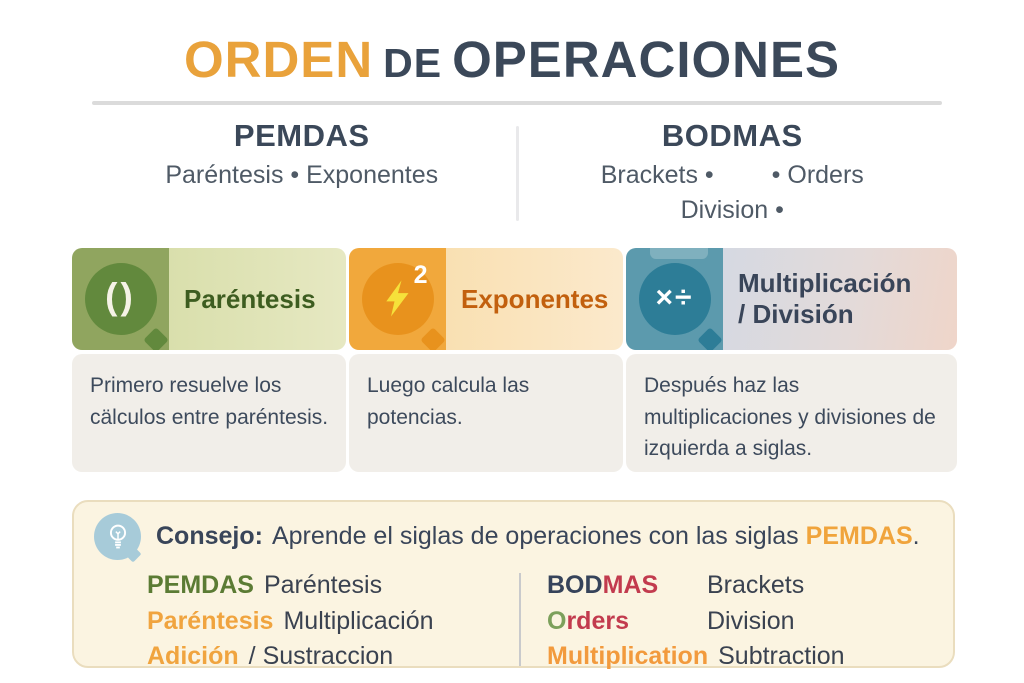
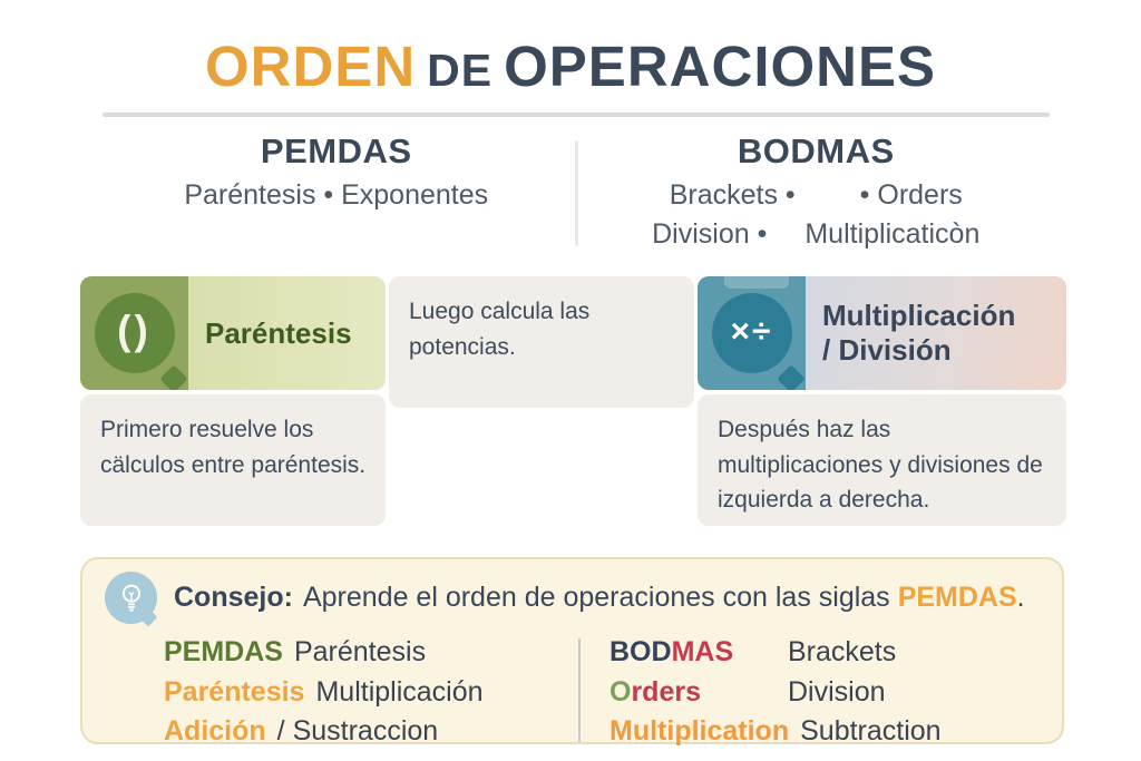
  ORDEN DE OPERACIONES
  PEMDAS
  Paréntesis • Exponentes
  BODMAS
  Brackets •
  • Orders
  Division •
+ Multiplicaticòn
  ()
  Paréntesis
  Primero resuelve los cälculos entre paréntesis.
- 2
- Exponentes
  Luego calcula las potencias.
  ×÷
  Multiplicación
  / División
- Después haz las multiplicaciones y divisiones de izquierda a siglas.
+ Después haz las multiplicaciones y divisiones de izquierda a derecha.
- Consejo: Aprende el siglas de operaciones con las siglas PEMDAS.
+ Consejo: Aprende el orden de operaciones con las siglas PEMDAS.
  PEMDAS Paréntesis
  Paréntesis Multiplicación
  Adición / Sustraccion
  BODMAS Brackets
  Orders Division
  Multiplication Subtraction
